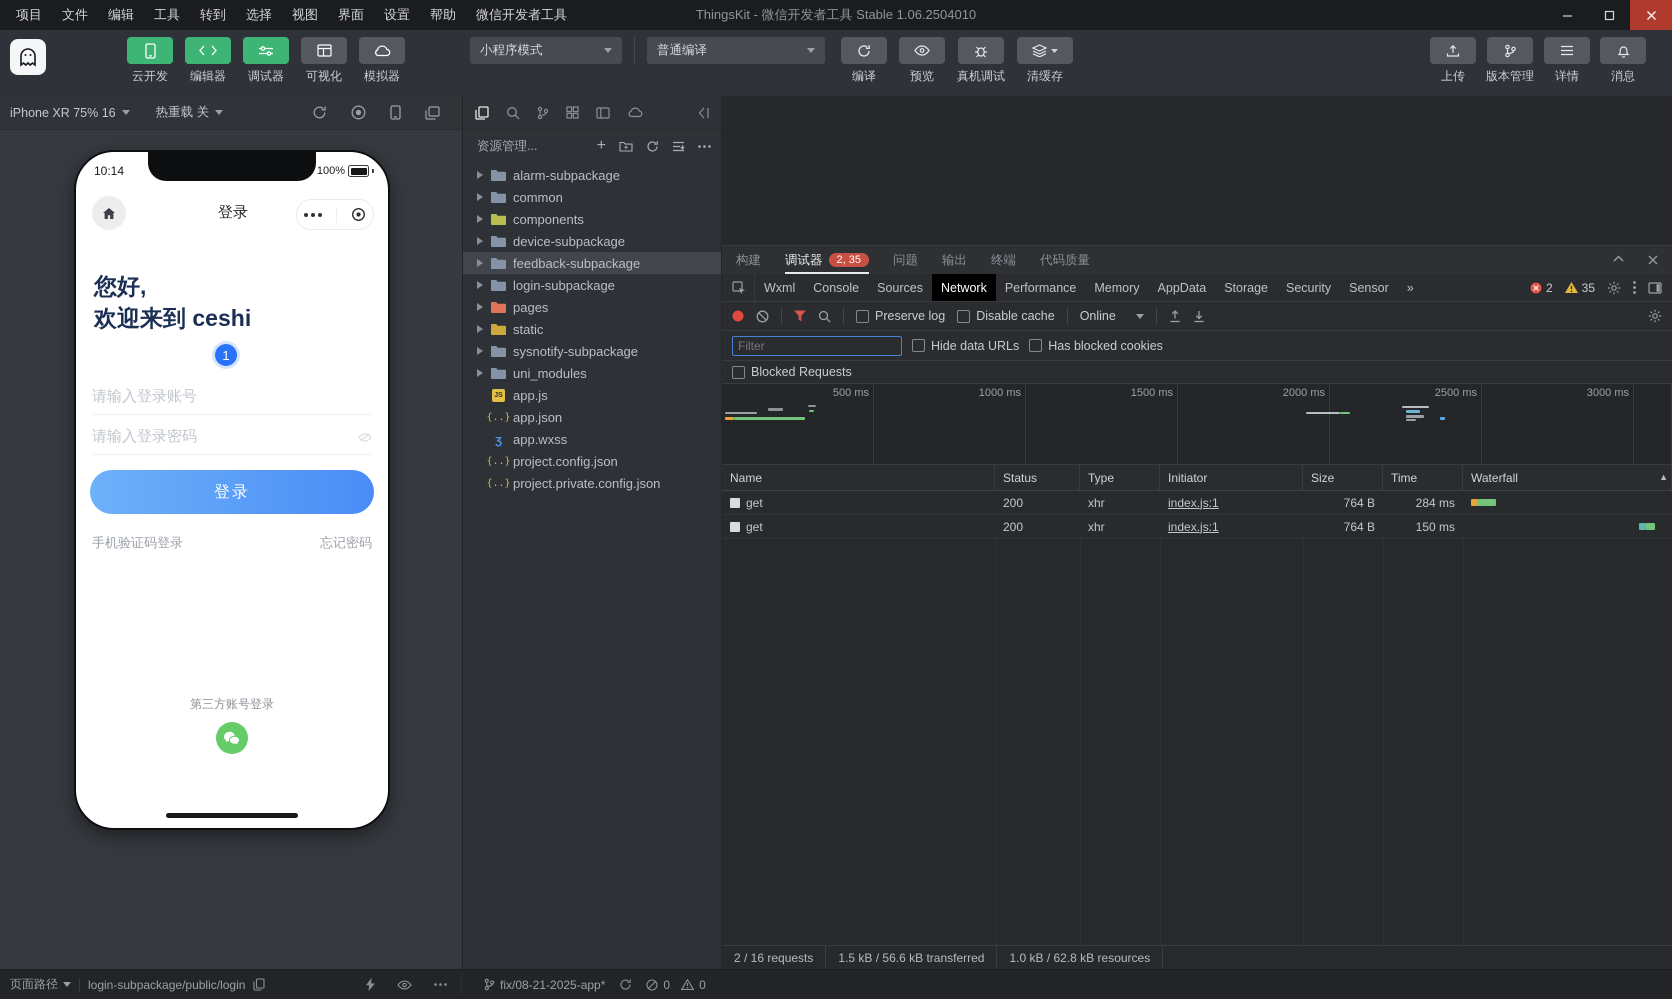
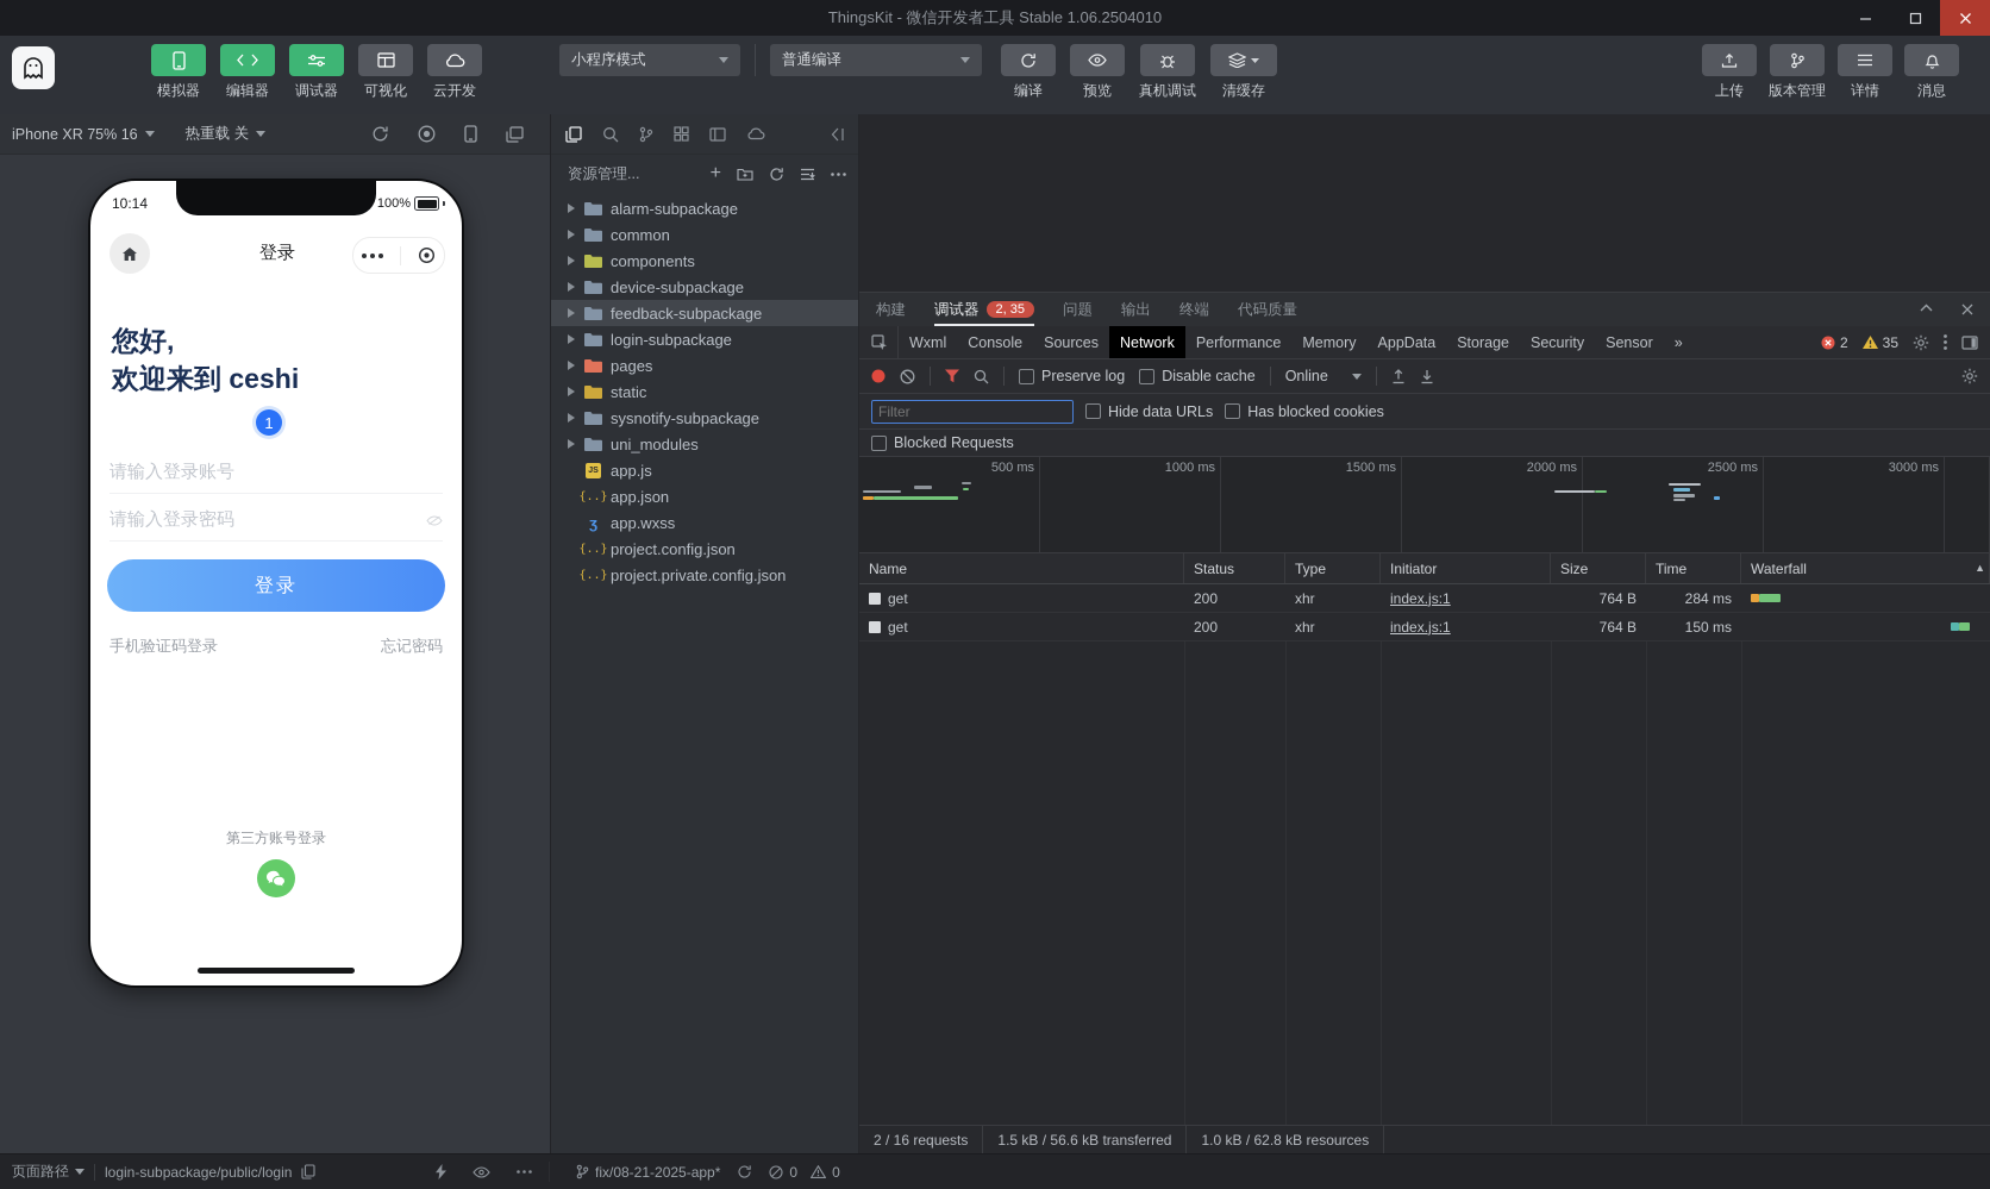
- 项目
- 文件
- 编辑
- 工具
- 转到
- 选择
- 视图
- 界面
- 设置
- 帮助
- 微信开发者工具
  ThingsKit - 微信开发者工具 Stable 1.06.2504010
- 云开发
+ 模拟器
  编辑器
  调试器
  可视化
- 模拟器
+ 云开发
  小程序模式
  普通编译
  编译
  预览
  真机调试
  清缓存
  上传
  版本管理
  详情
  消息
  iPhone XR 75% 16
  热重载 关
  10:14
  100%
  登录
  您好,
  欢迎来到 ceshi
  1
  请输入登录账号
  请输入登录密码
  登录
  手机验证码登录
  忘记密码
  第三方账号登录
  资源管理...
  +
  alarm-subpackage
  common
  components
  device-subpackage
  feedback-subpackage
  login-subpackage
  pages
  static
  sysnotify-subpackage
  uni_modules
  app.js
  {..}
  app.json
  ʒ
  app.wxss
  {..}
  project.config.json
  {..}
  project.private.config.json
  构建
  调试器
  2, 35
  问题
  输出
  终端
  代码质量
  Wxml
  Console
  Sources
  Network
  Performance
  Memory
  AppData
  Storage
  Security
  Sensor
  »
  2
  35
  Preserve log
  Disable cache
  Online
  Filter
  Hide data URLs
  Has blocked cookies
  Blocked Requests
  500 ms
  1000 ms
  1500 ms
  2000 ms
  2500 ms
  3000 ms
  Name
  Status
  Type
  Initiator
  Size
  Time
  Waterfall
  ▲
  get
  200
  xhr
  index.js:1
  764 B
  284 ms
  get
  200
  xhr
  index.js:1
  764 B
  150 ms
  2 / 16 requests
  1.5 kB / 56.6 kB transferred
  1.0 kB / 62.8 kB resources
  页面路径
  login-subpackage/public/login
  fix/08-21-2025-app*
  0
  0
